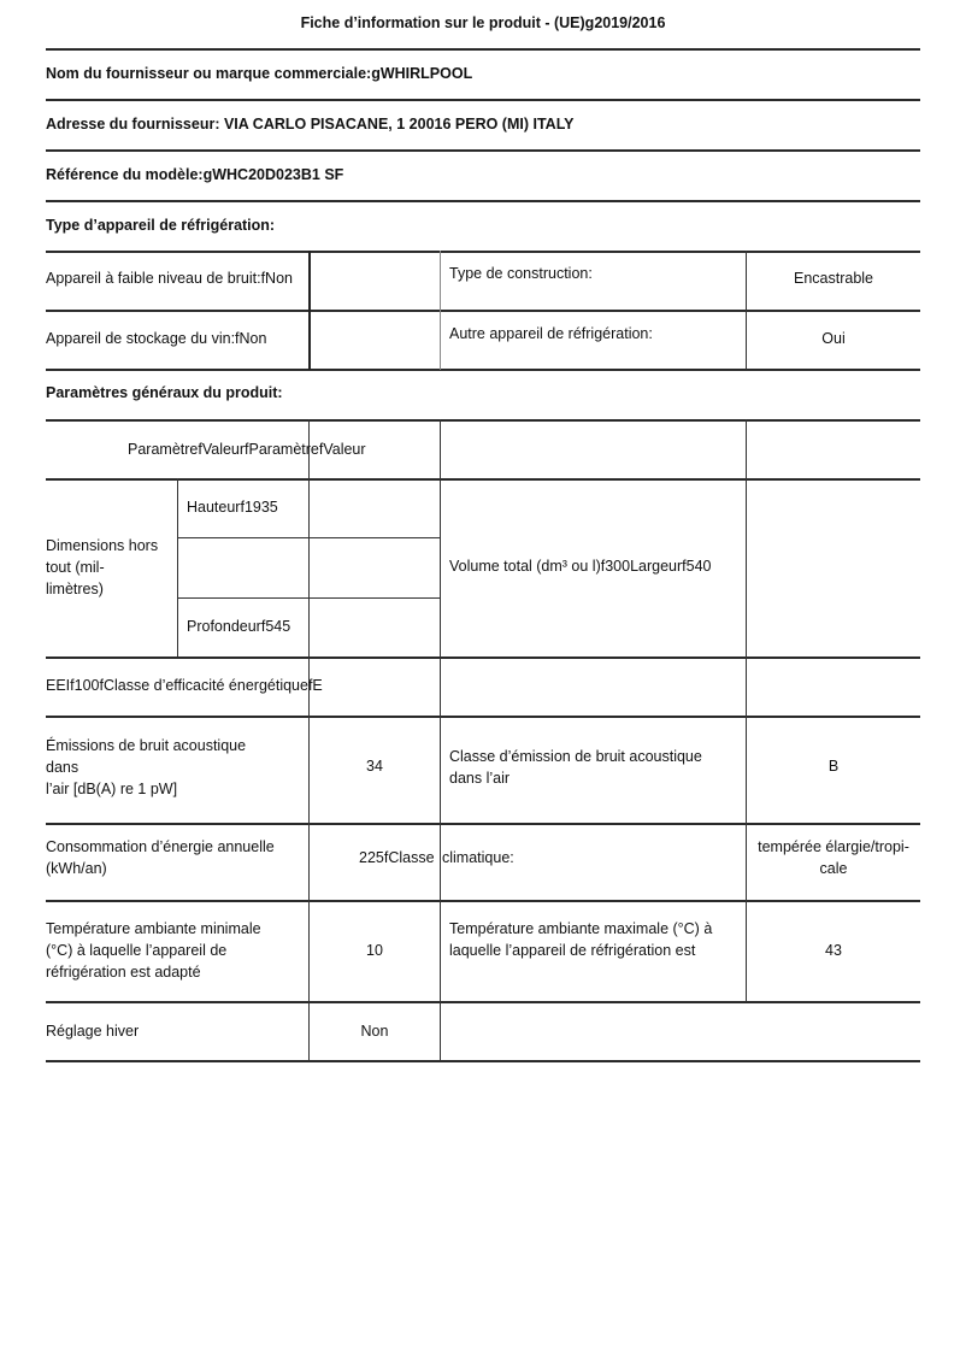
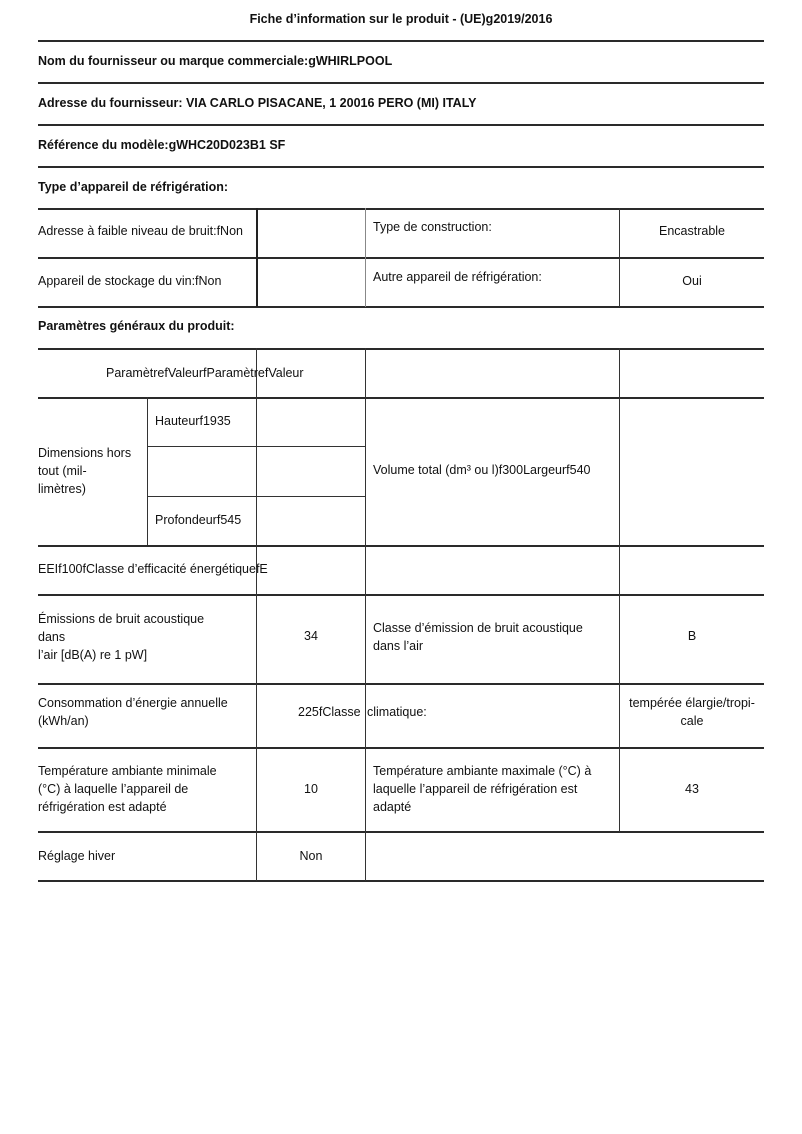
  Fiche d’information sur le produit - (UE)g2019/2016
  Nom du fournisseur ou marque commerciale:gWHIRLPOOL
  Adresse du fournisseur: VIA CARLO PISACANE, 1 20016 PERO (MI) ITALY
  Référence du modèle:gWHC20D023B1 SF
  Type d’appareil de réfrigération:
- Appareil à faible niveau de bruit:fNon
+ Adresse à faible niveau de bruit:fNon
  Type de construction:
  Encastrable
  Appareil de stockage du vin:fNon
  Autre appareil de réfrigération:
  Oui
  Paramètres généraux du produit:
  ParamètrefValeurfParamètrefValeur
  Dimensions hors
  tout (mil-
  limètres)
  Hauteurf1935
  Profondeurf545
  Volume total (dm³ ou l)f300Largeurf540
  EEIf100fClasse d’efficacité énergétiquefE
  Émissions de bruit acoustique
  dans
  l’air [dB(A) re 1 pW]
  34
  Classe d’émission de bruit acoustique
  dans l’air
  B
  Consommation d’énergie annuelle
  (kWh/an)
  225fClasse
  climatique:
  tempérée élargie/tropi-
  cale
  Température ambiante minimale
  (°C) à laquelle l’appareil de
  réfrigération est adapté
  10
  Température ambiante maximale (°C) à
  laquelle l’appareil de réfrigération est
+ adapté
  43
  Réglage hiver
  Non
